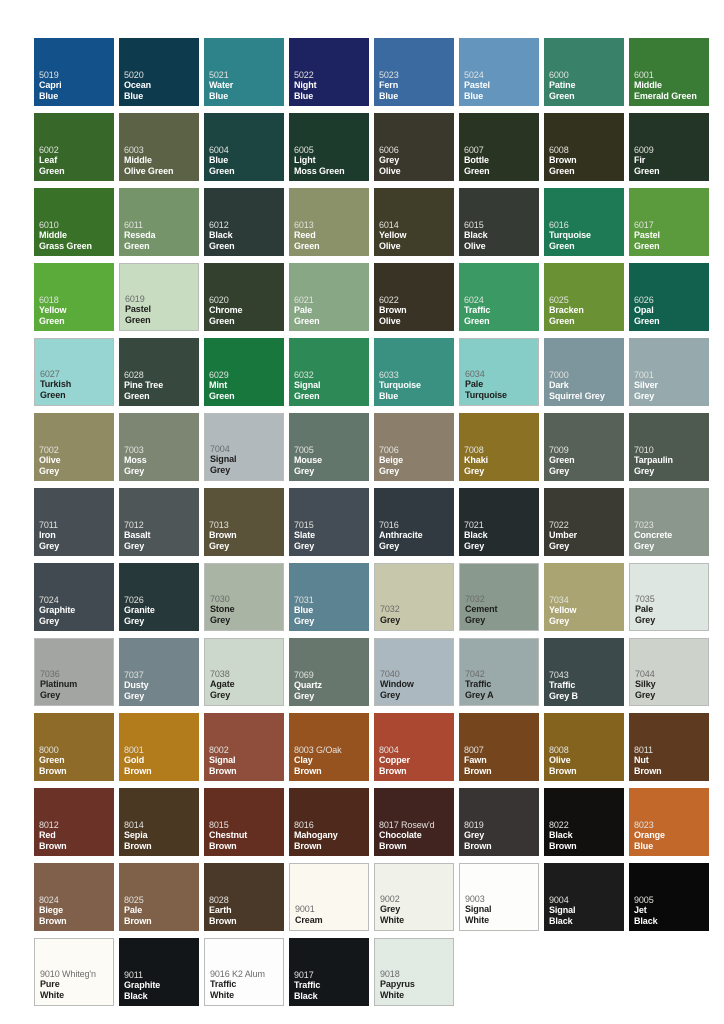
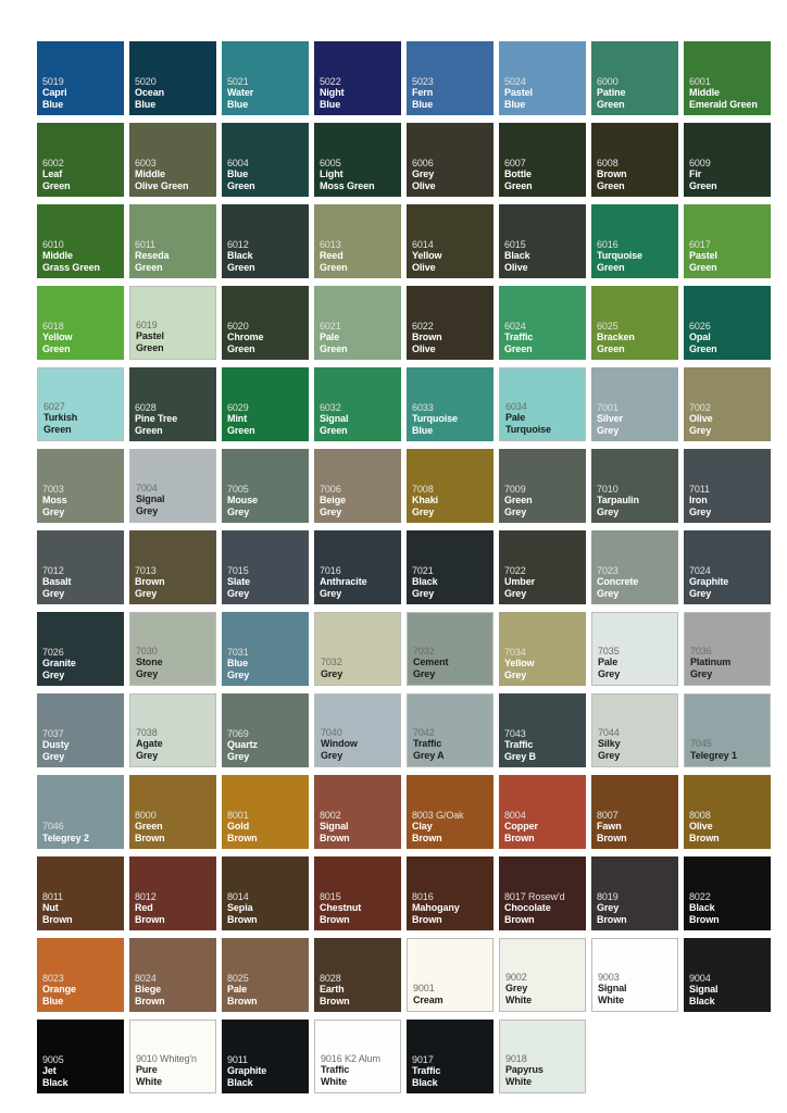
  5019
  Capri
  Blue
  5020
  Ocean
  Blue
  5021
  Water
  Blue
  5022
  Night
  Blue
  5023
  Fern
  Blue
  5024
  Pastel
  Blue
  6000
  Patine
  Green
  6001
  Middle
  Emerald Green
  6002
  Leaf
  Green
  6003
  Middle
  Olive Green
  6004
  Blue
  Green
  6005
  Light
  Moss Green
  6006
  Grey
  Olive
  6007
  Bottle
  Green
  6008
  Brown
  Green
  6009
  Fir
  Green
  6010
  Middle
  Grass Green
  6011
  Reseda
  Green
  6012
  Black
  Green
  6013
  Reed
  Green
  6014
  Yellow
  Olive
  6015
  Black
  Olive
  6016
  Turquoise
  Green
  6017
  Pastel
  Green
  6018
  Yellow
  Green
  6019
  Pastel
  Green
  6020
  Chrome
  Green
  6021
  Pale
  Green
  6022
  Brown
  Olive
  6024
  Traffic
  Green
  6025
  Bracken
  Green
  6026
  Opal
  Green
  6027
  Turkish
  Green
  6028
  Pine Tree
  Green
  6029
  Mint
  Green
  6032
  Signal
  Green
  6033
  Turquoise
  Blue
  6034
  Pale
  Turquoise
- 7000
- Dark
- Squirrel Grey
  7001
  Silver
  Grey
  7002
  Olive
  Grey
  7003
  Moss
  Grey
  7004
  Signal
  Grey
  7005
  Mouse
  Grey
  7006
  Beige
  Grey
  7008
  Khaki
  Grey
  7009
  Green
  Grey
  7010
  Tarpaulin
  Grey
  7011
  Iron
  Grey
  7012
  Basalt
  Grey
  7013
  Brown
  Grey
  7015
  Slate
  Grey
  7016
  Anthracite
  Grey
  7021
  Black
  Grey
  7022
  Umber
  Grey
  7023
  Concrete
  Grey
  7024
  Graphite
  Grey
  7026
  Granite
  Grey
  7030
  Stone
  Grey
  7031
  Blue
  Grey
  7032
  Grey
  7032
  Cement
  Grey
  7034
  Yellow
  Grey
  7035
  Pale
  Grey
  7036
  Platinum
  Grey
  7037
  Dusty
  Grey
  7038
  Agate
  Grey
  7069
  Quartz
  Grey
  7040
  Window
  Grey
  7042
  Traffic
  Grey A
  7043
  Traffic
  Grey B
  7044
  Silky
  Grey
+ 7045
+ Telegrey 1
+ 7046
+ Telegrey 2
  8000
  Green
  Brown
  8001
  Gold
  Brown
  8002
  Signal
  Brown
  8003 G/Oak
  Clay
  Brown
  8004
  Copper
  Brown
  8007
  Fawn
  Brown
  8008
  Olive
  Brown
  8011
  Nut
  Brown
  8012
  Red
  Brown
  8014
  Sepia
  Brown
  8015
  Chestnut
  Brown
  8016
  Mahogany
  Brown
  8017 Rosew'd
  Chocolate
  Brown
  8019
  Grey
  Brown
  8022
  Black
  Brown
  8023
  Orange
  Blue
  8024
  Biege
  Brown
  8025
  Pale
  Brown
  8028
  Earth
  Brown
  9001
  Cream
  9002
  Grey
  White
  9003
  Signal
  White
  9004
  Signal
  Black
  9005
  Jet
  Black
  9010 Whiteg'n
  Pure
  White
  9011
  Graphite
  Black
  9016 K2 Alum
  Traffic
  White
  9017
  Traffic
  Black
  9018
  Papyrus
  White
